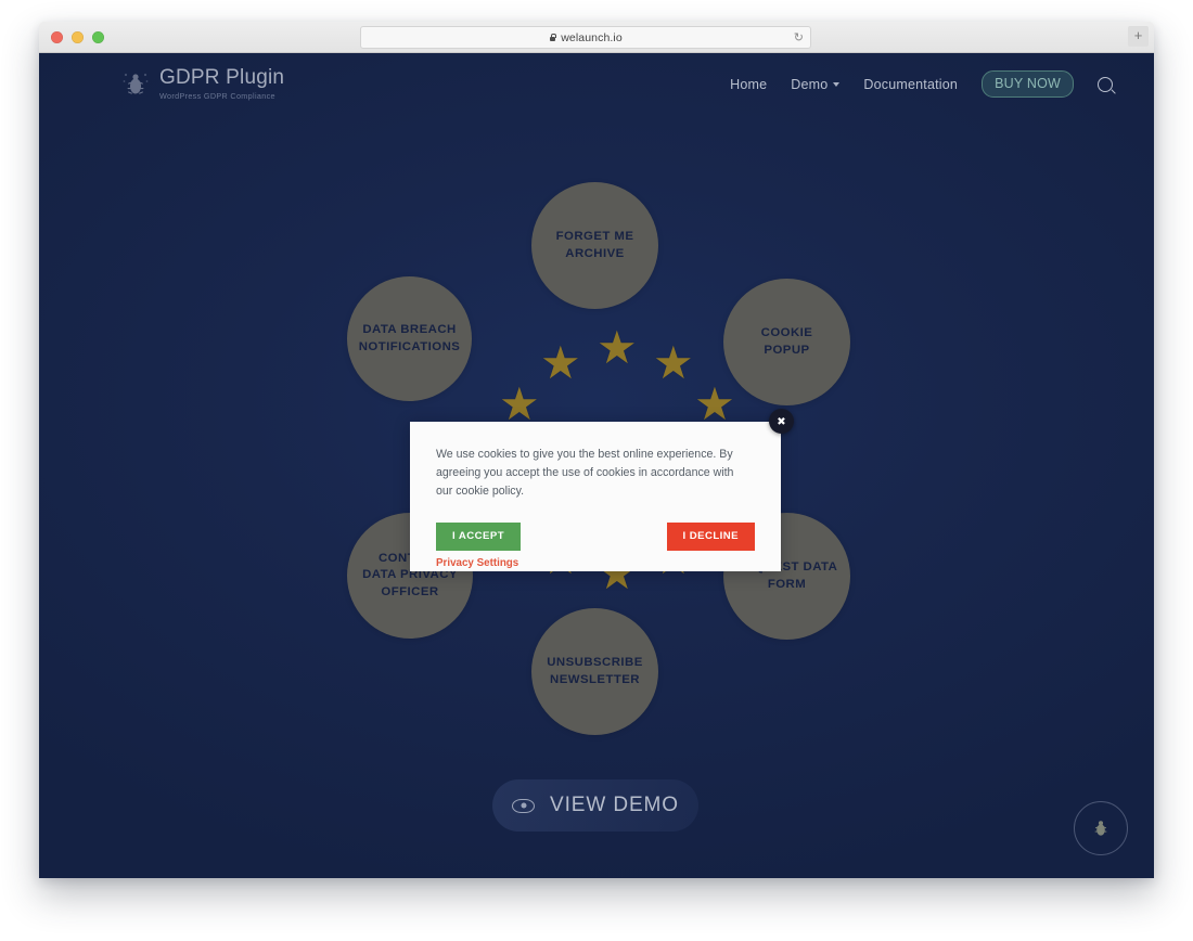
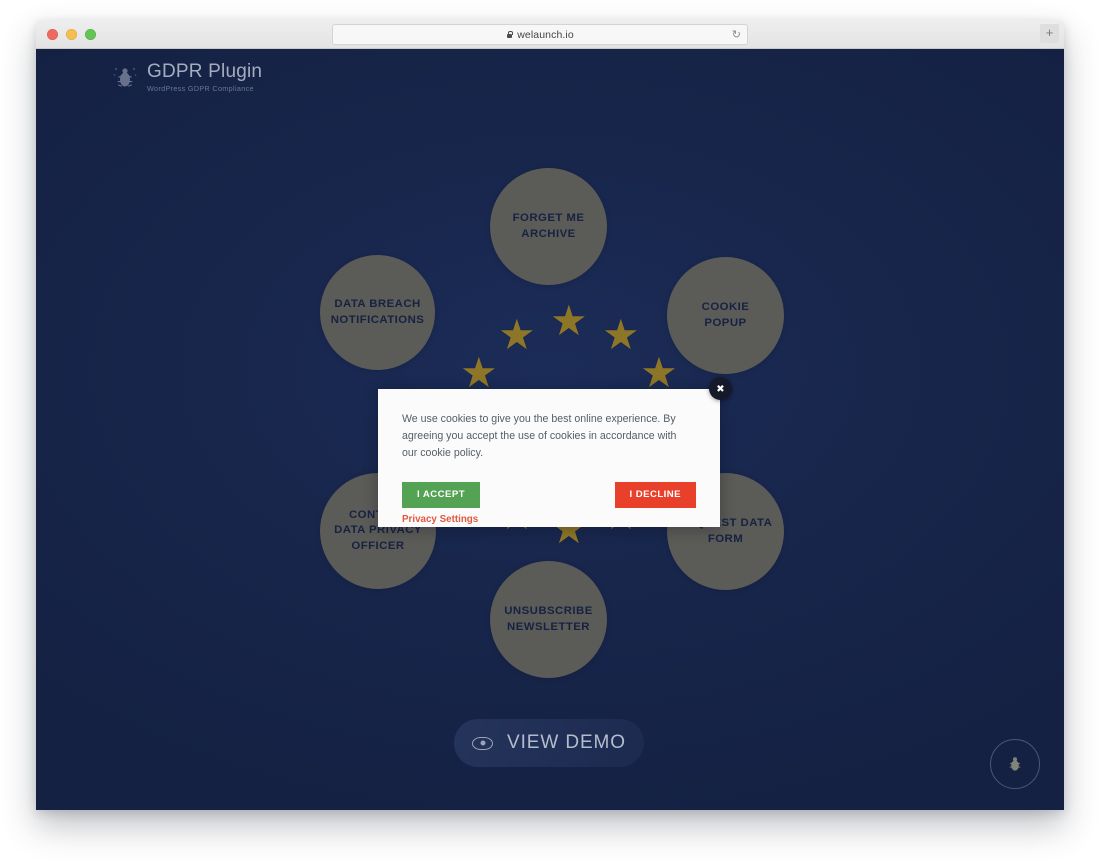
  welaunch.io
  ↻
  +
  GDPR Plugin
  WordPress GDPR Compliance
- Home
- Demo
- Documentation
- BUY NOW
  ★
  ★
  ★
  ★
  ★
  ★
  FORGET ME
  ARCHIVE
  DATA BREACH
  NOTIFICATIONS
  COOKIE
  POPUP
  DATA PRIVACY
  OFFICER
  FORM
  UNSUBSCRIBE
  NEWSLETTER
  VIEW DEMO
  ✖
  We use cookies to give you the best online experience. By agreeing you accept the use of cookies in accordance with our cookie policy.
  I ACCEPT
  I DECLINE
  Privacy Settings
